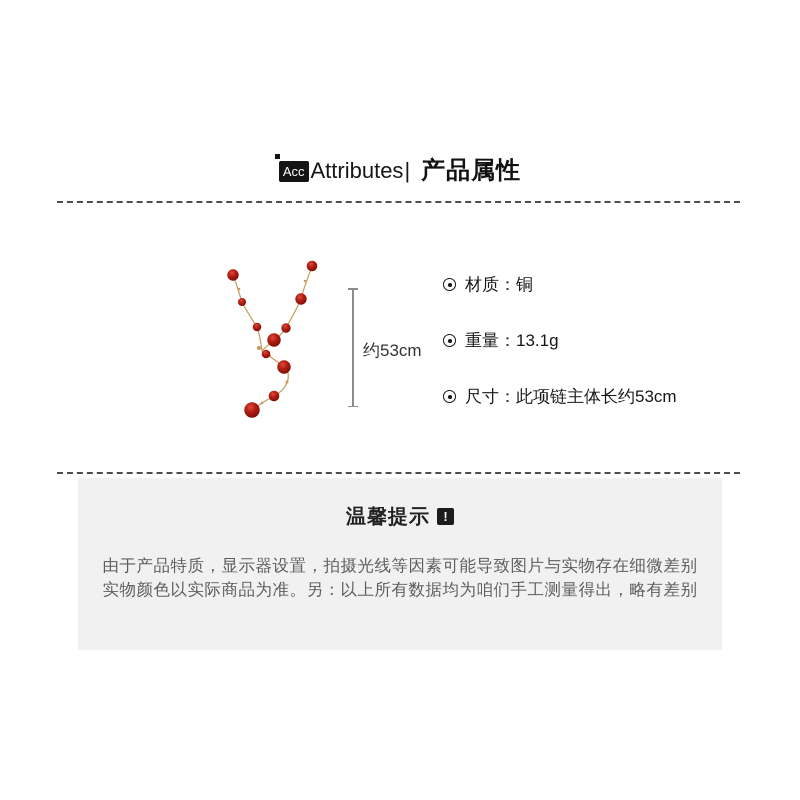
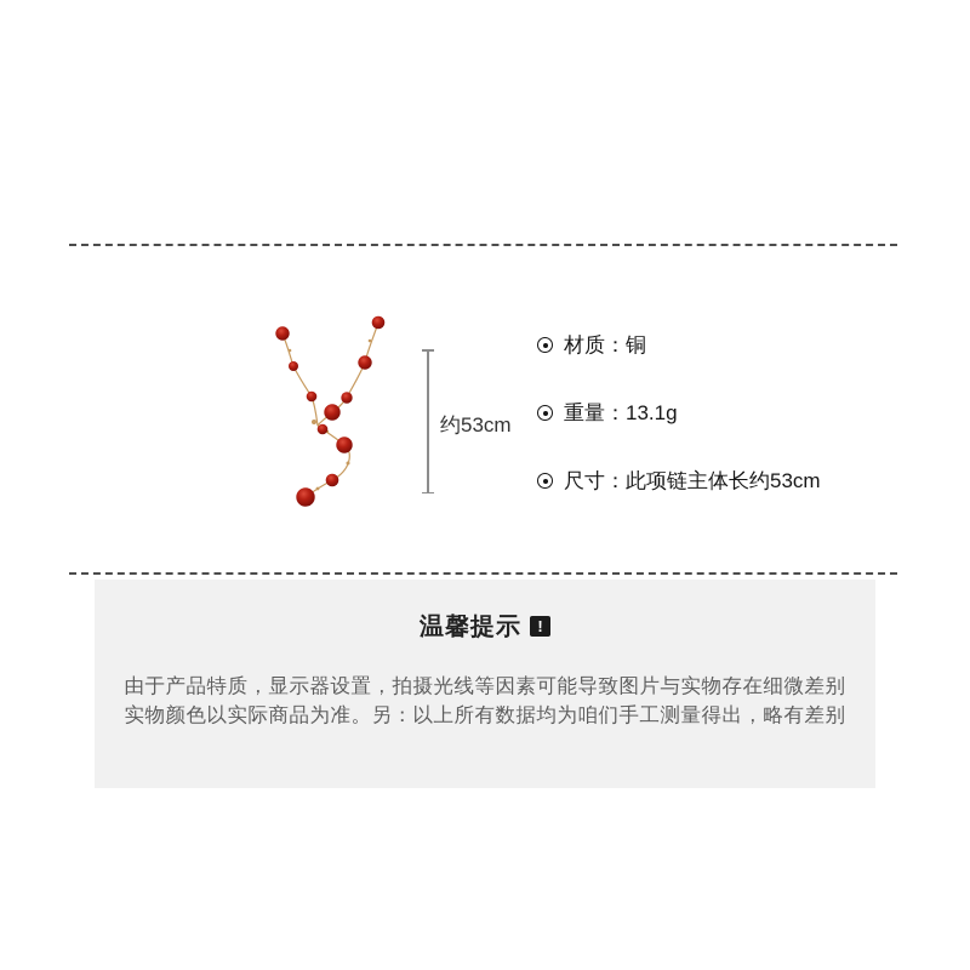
- Acc
- Attributes
- |
- 产品属性
  约53cm
  材质：铜
  重量：13.1g
  尺寸：此项链主体长约53cm
  温馨提示
  !
  由于产品特质，显示器设置，拍摄光线等因素可能导致图片与实物存在细微差别
  实物颜色以实际商品为准。另：以上所有数据均为咱们手工测量得出，略有差别
